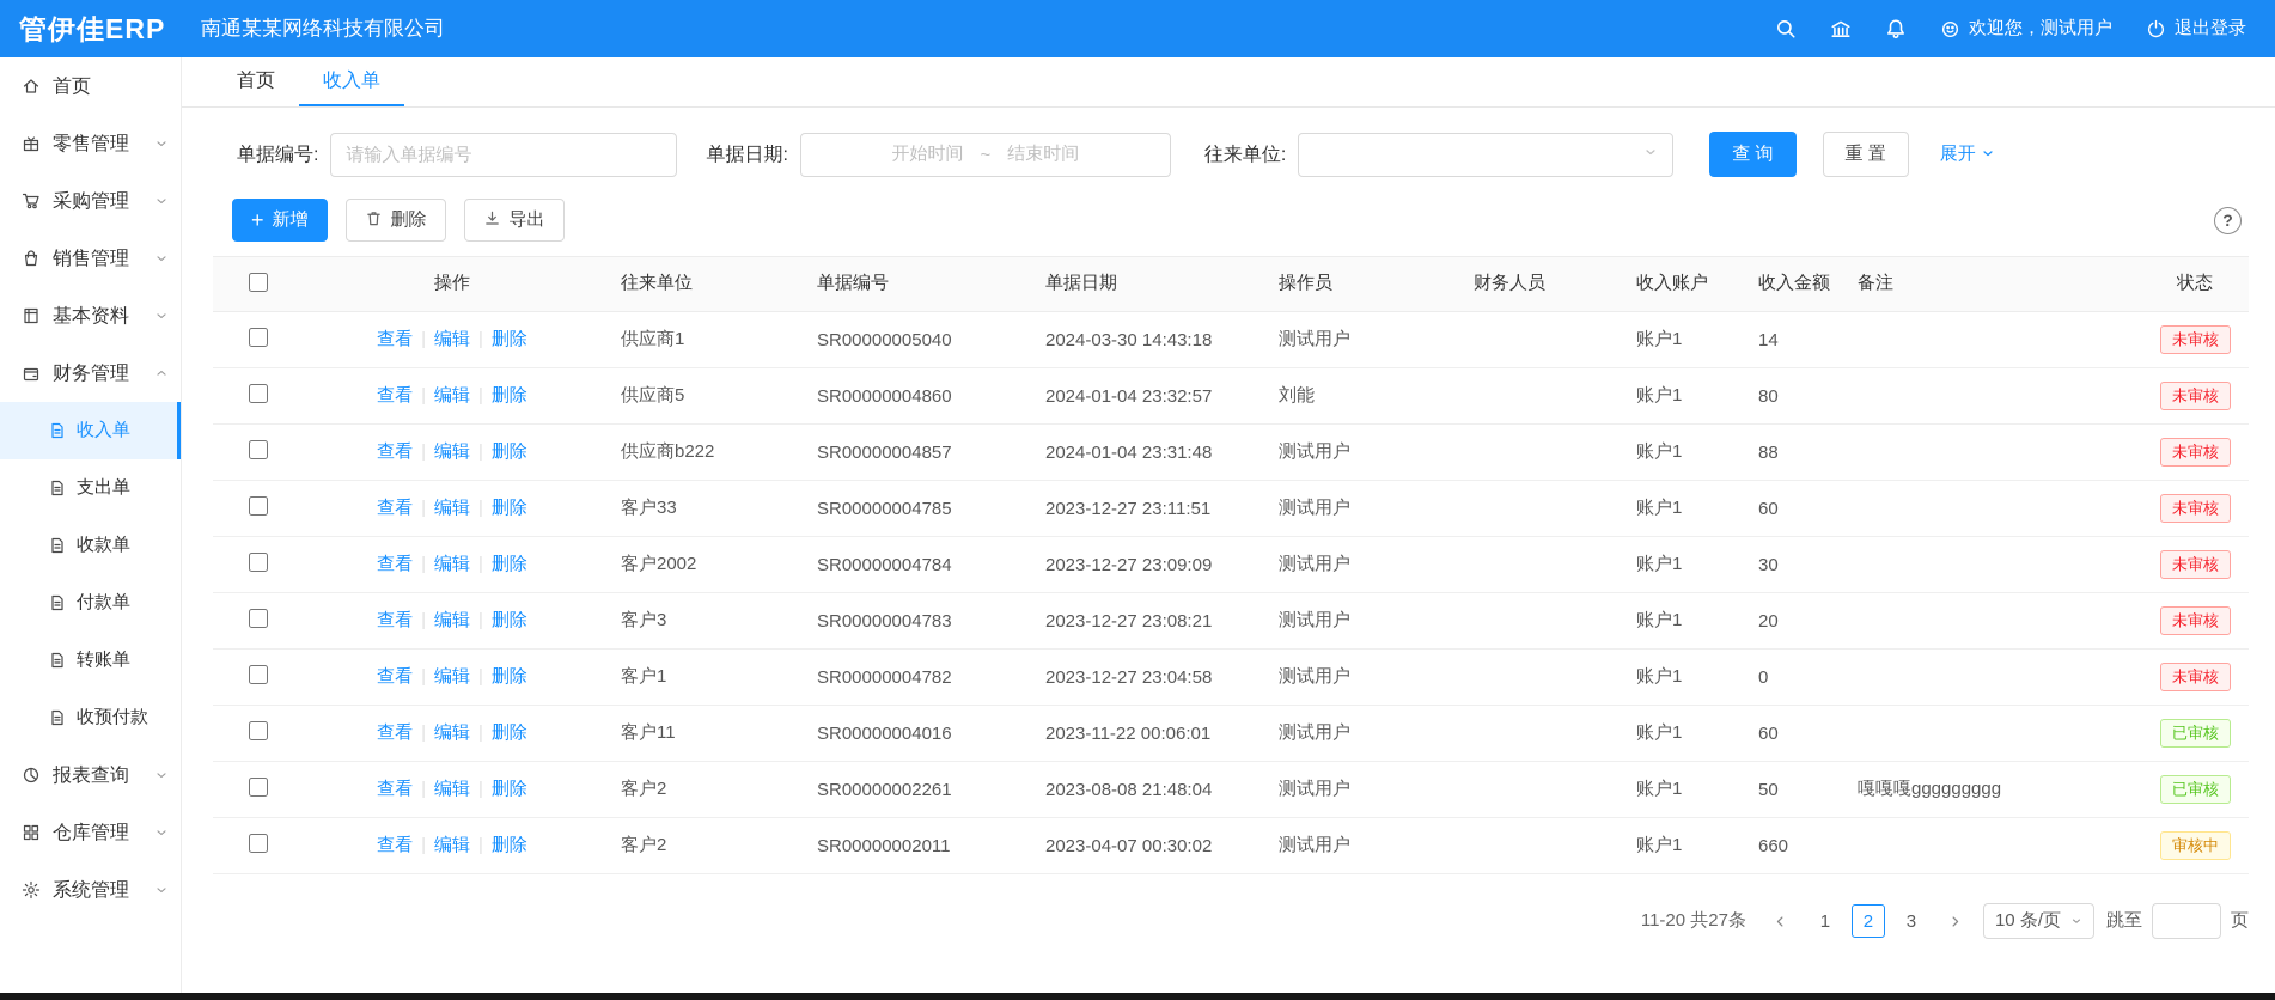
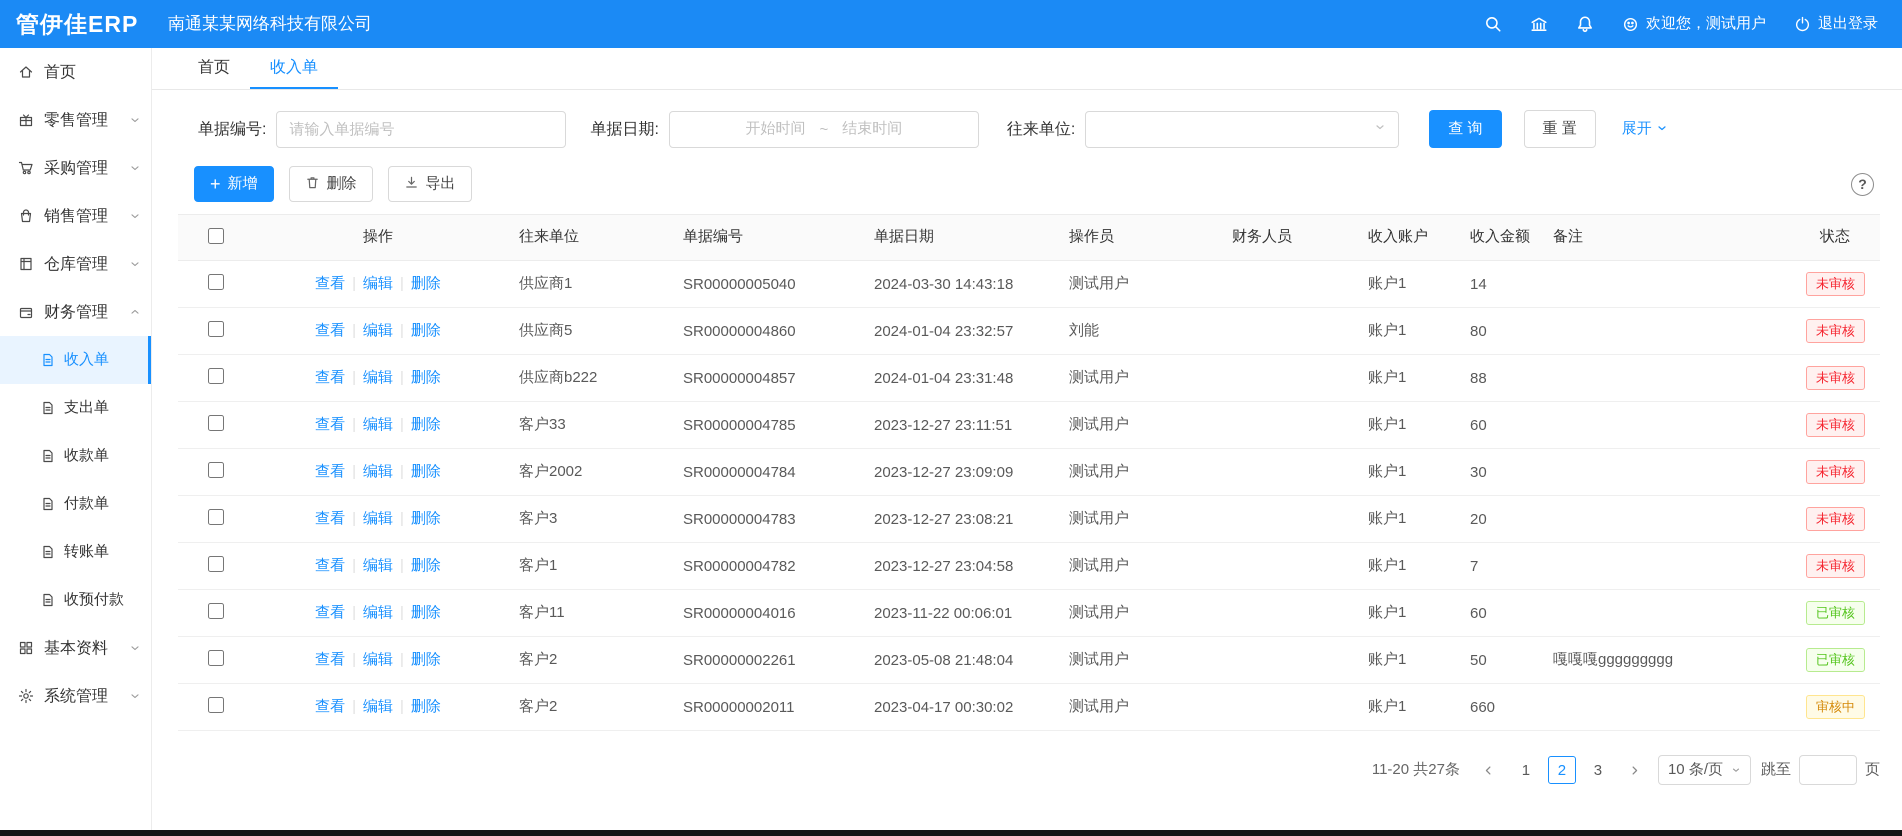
  管伊佳ERP
  南通某某网络科技有限公司
  欢迎您，测试用户
  退出登录
  首页
  零售管理
  采购管理
  销售管理
- 基本资料
+ 仓库管理
  财务管理
  收入单
  支出单
  收款单
  付款单
  转账单
  收预付款
- 报表查询
- 仓库管理
+ 基本资料
  系统管理
  首页
  收入单
  单据编号:
  请输入单据编号
  单据日期:
  开始时间
  ~
  结束时间
  往来单位:
  查 询
  重 置
  展开
  +
  新增
  删除
  导出
  ?
  	操作	往来单位	单据编号	单据日期	操作员	财务人员	收入账户	收入金额	备注	状态
  	查看 编辑 删除	供应商1	SR00000005040	2024-03-30 14:43:18	测试用户		账户1	14		未审核
  	查看 编辑 删除	供应商5	SR00000004860	2024-01-04 23:32:57	刘能		账户1	80		未审核
  	查看 编辑 删除	供应商b222	SR00000004857	2024-01-04 23:31:48	测试用户		账户1	88		未审核
  	查看 编辑 删除	客户33	SR00000004785	2023-12-27 23:11:51	测试用户		账户1	60		未审核
  	查看 编辑 删除	客户2002	SR00000004784	2023-12-27 23:09:09	测试用户		账户1	30		未审核
  	查看 编辑 删除	客户3	SR00000004783	2023-12-27 23:08:21	测试用户		账户1	20		未审核
- 	查看 编辑 删除	客户1	SR00000004782	2023-12-27 23:04:58	测试用户		账户1	0		未审核
+ 	查看 编辑 删除	客户1	SR00000004782	2023-12-27 23:04:58	测试用户		账户1	7		未审核
  	查看 编辑 删除	客户11	SR00000004016	2023-11-22 00:06:01	测试用户		账户1	60		已审核
- 	查看 编辑 删除	客户2	SR00000002261	2023-08-08 21:48:04	测试用户		账户1	50	嘎嘎嘎ggggggggg	已审核
+ 	查看 编辑 删除	客户2	SR00000002261	2023-05-08 21:48:04	测试用户		账户1	50	嘎嘎嘎ggggggggg	已审核
- 	查看 编辑 删除	客户2	SR00000002011	2023-04-07 00:30:02	测试用户		账户1	660		审核中
+ 	查看 编辑 删除	客户2	SR00000002011	2023-04-17 00:30:02	测试用户		账户1	660		审核中
  11-20 共27条
  1
  2
  3
  10 条/页
  跳至
  页
